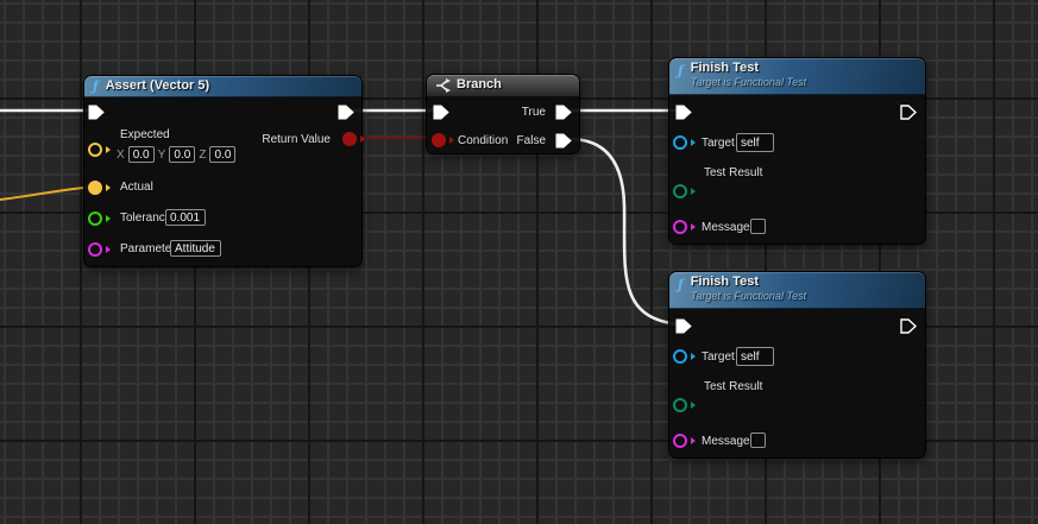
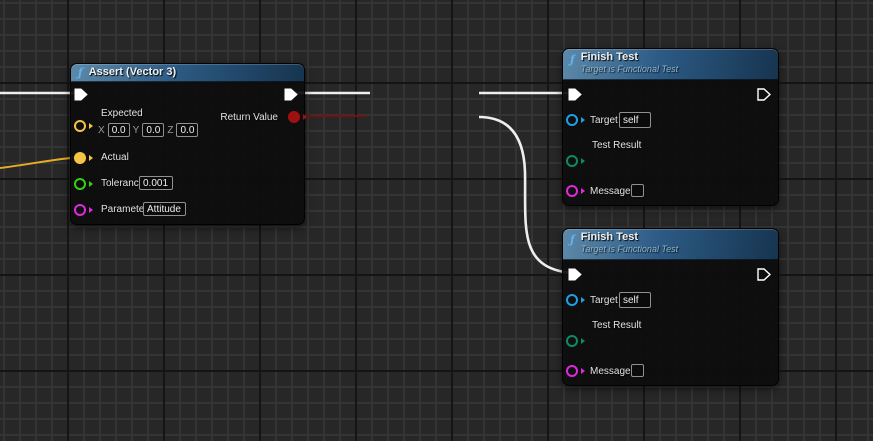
  ƒ
- Assert (Vector 5)
+ Assert (Vector 3)
  Return Value
  Expected
  X
  0.0
  Y
  0.0
  Z
  0.0
  Actual
  Toleranc
  0.001
  Paramete
  Attitude
- Branch
- Condition
- True
- False
  ƒ
  Finish Test
  Target is Functional Test
  Target
  self
  Test Result
  Message
  ƒ
  Finish Test
  Target is Functional Test
  Target
  self
  Test Result
  Message
